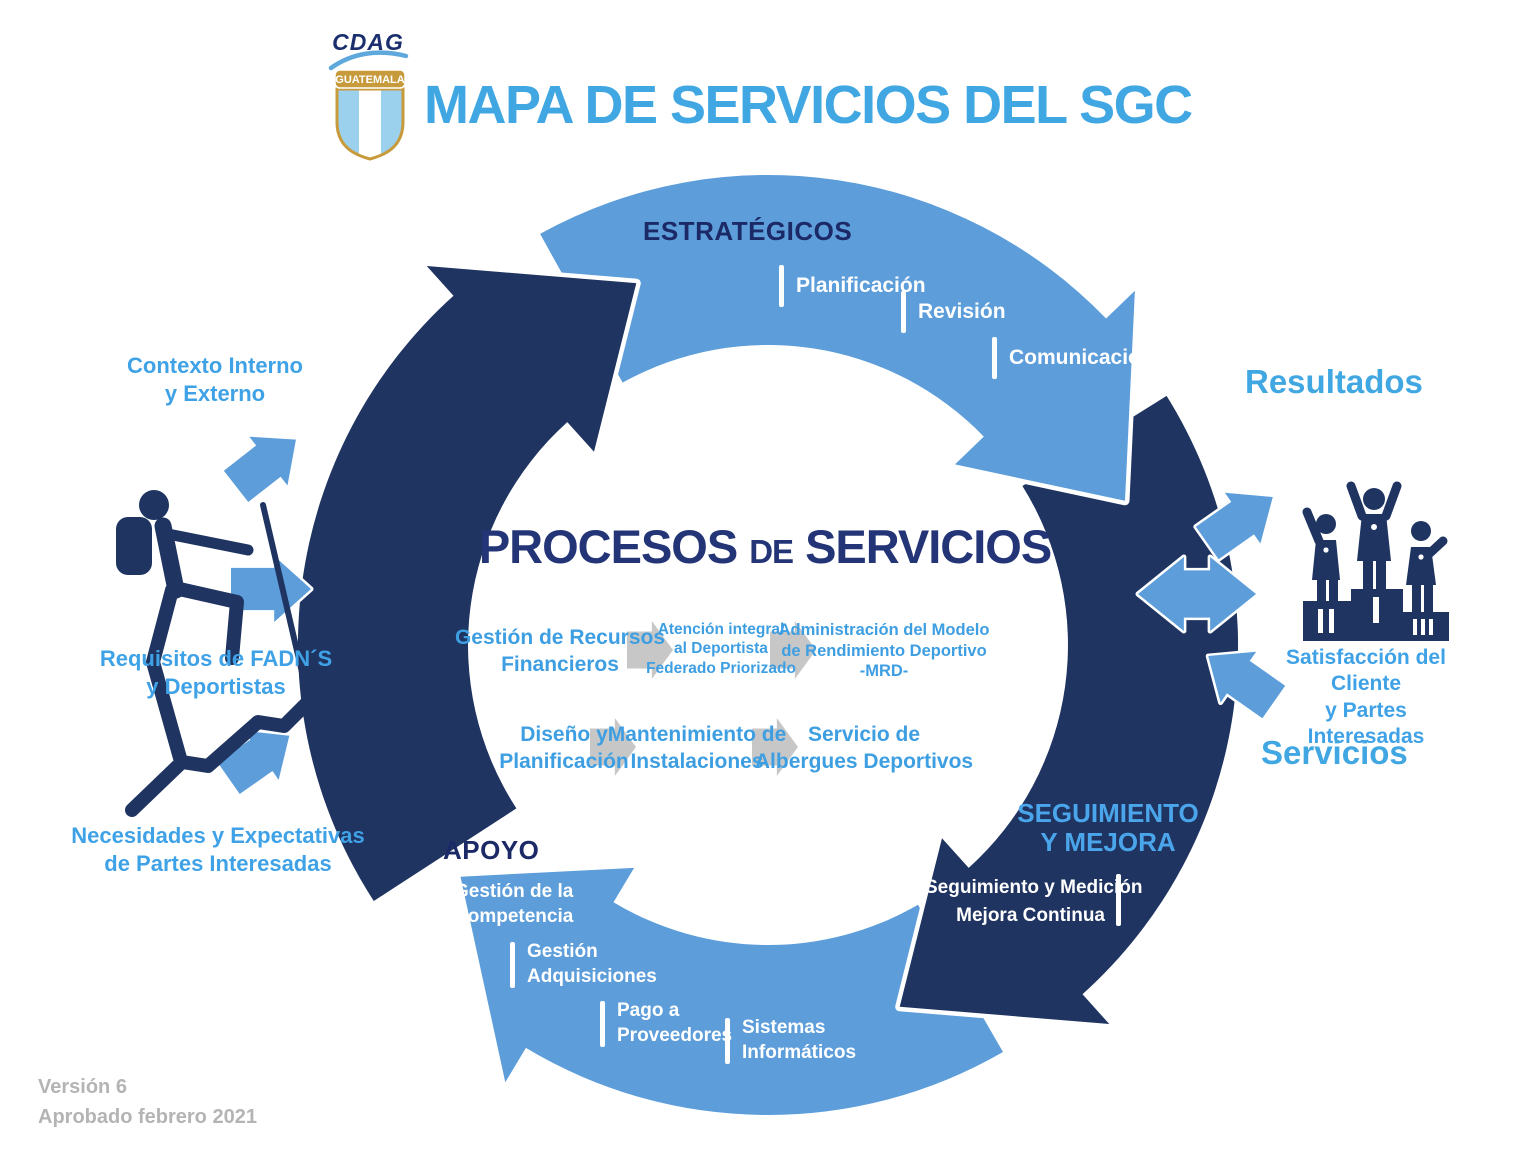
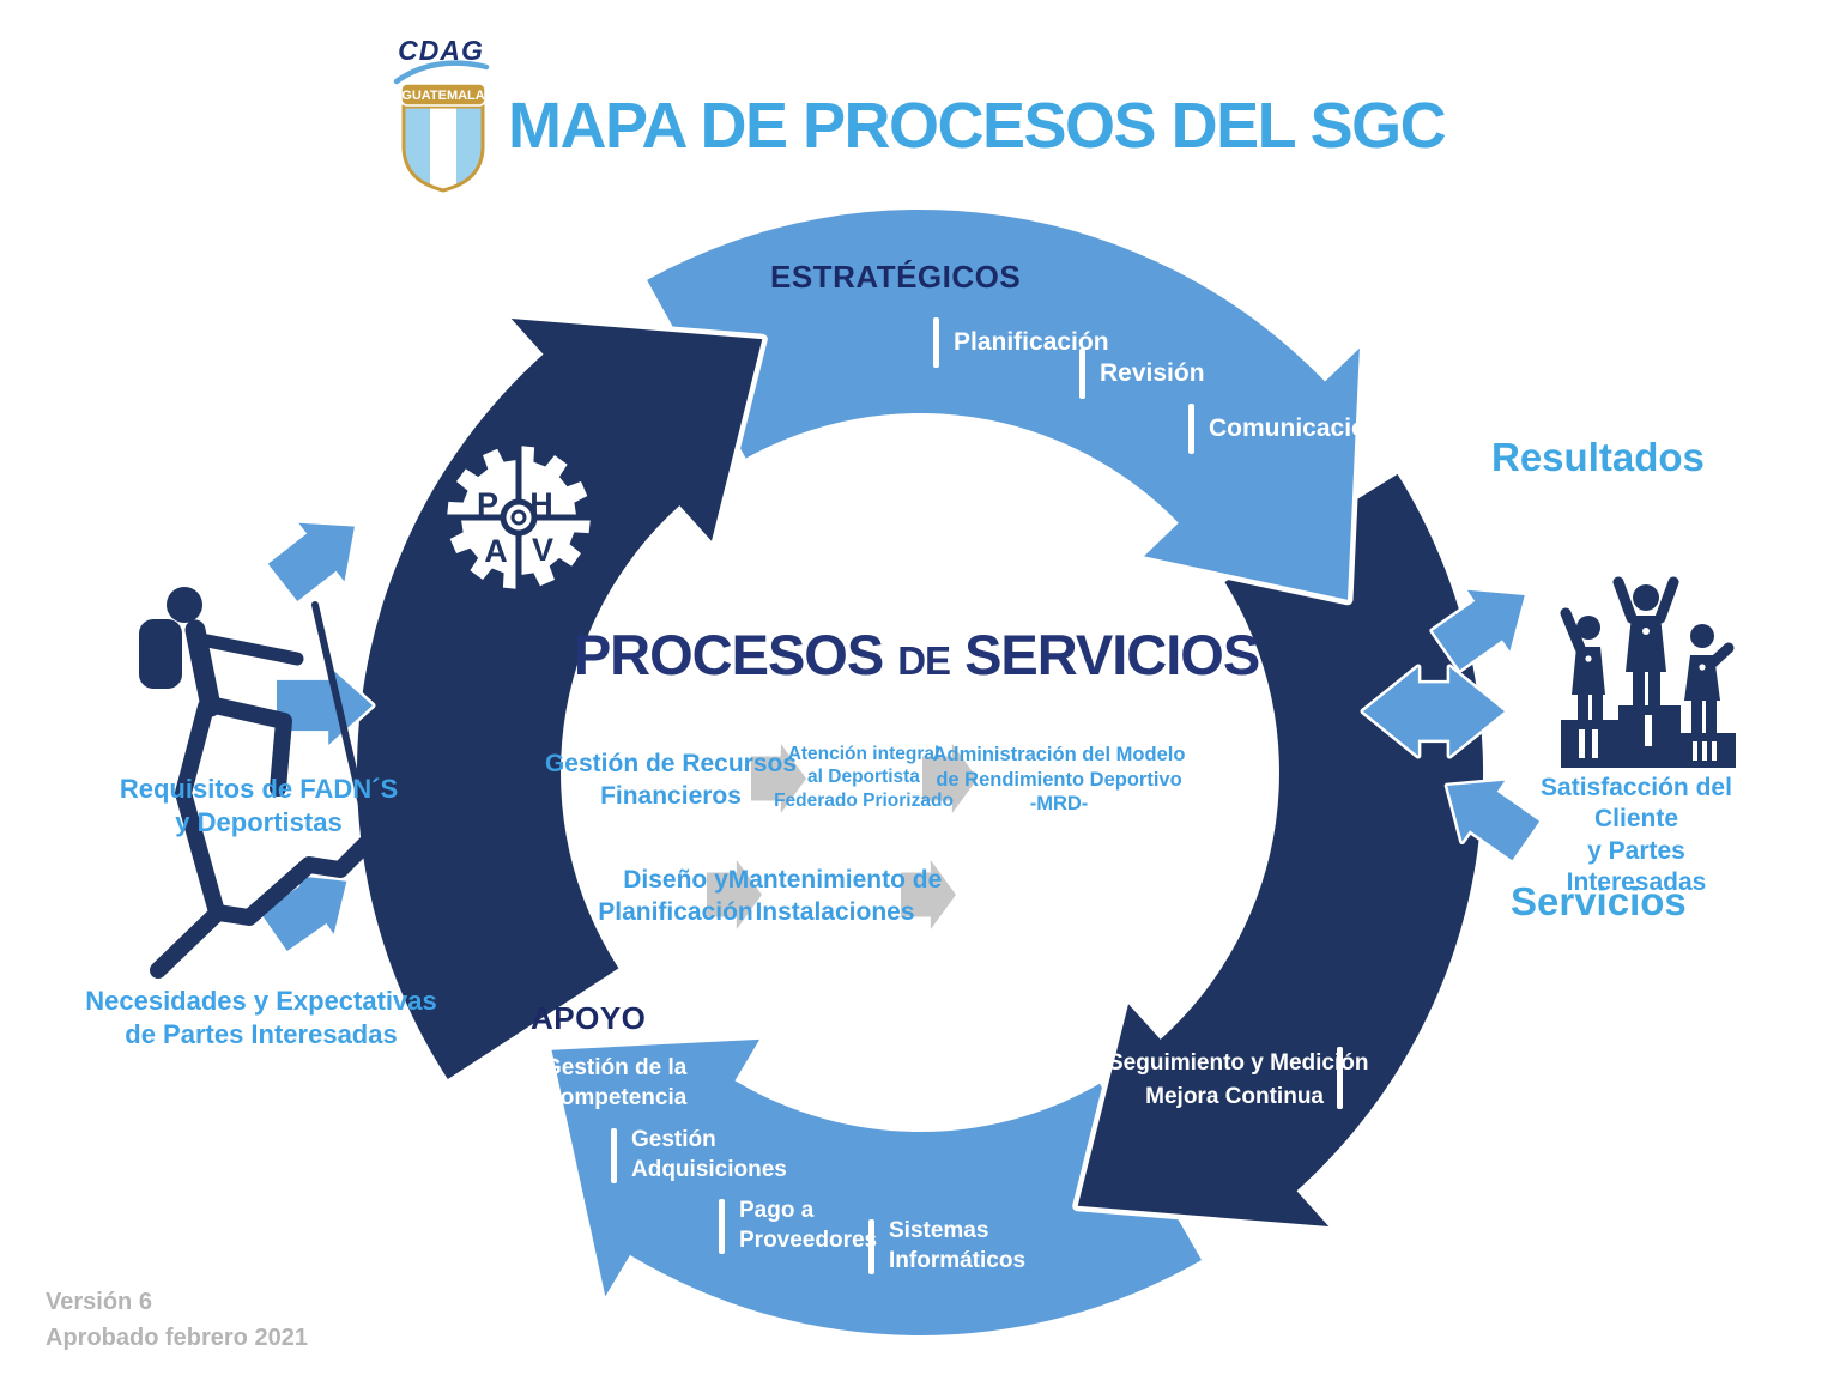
+ P
+ H
+ A
+ V
  CDAG
  GUATEMALA
- MAPA DE SERVICIOS DEL SGC
+ MAPA DE PROCESOS DEL SGC
  ESTRATÉGICOS
  Planificación
  Revisión
  Comunicación
- SEGUIMIENTO
- Y MEJORA
  Seguimiento y Medicón
  Mejora Continua
  APOYO
  Gestión de la
  Competencia
  Gestión
  Adquisiciones
  Pago a
  Proveedore
  Sistemas
  Informáticos
  PROCESOS
  DE
  SERVICIOS
  Gestión de Recursos
  Financieros
  Atención integral
  al Deportista
  Federado Priorizado
  Administración del Modelo
  de Rendimiento Deportivo
  -MRD-
  Diseño y
  Planificación
  Mantenimiento de
  Instalaciones
- Servicio de
- Albergues Deportivos
- Contexto Interno
- y Externo
  Requisitos de FADN´S
  y Deportistas
  Necesidades y Expectativas
  de Partes Interesadas
  Resultados
  Satisfacción del Cliente
  y Partes Interesadas
  Servicios
  Versión 6
  Aprobado febrero 2021
